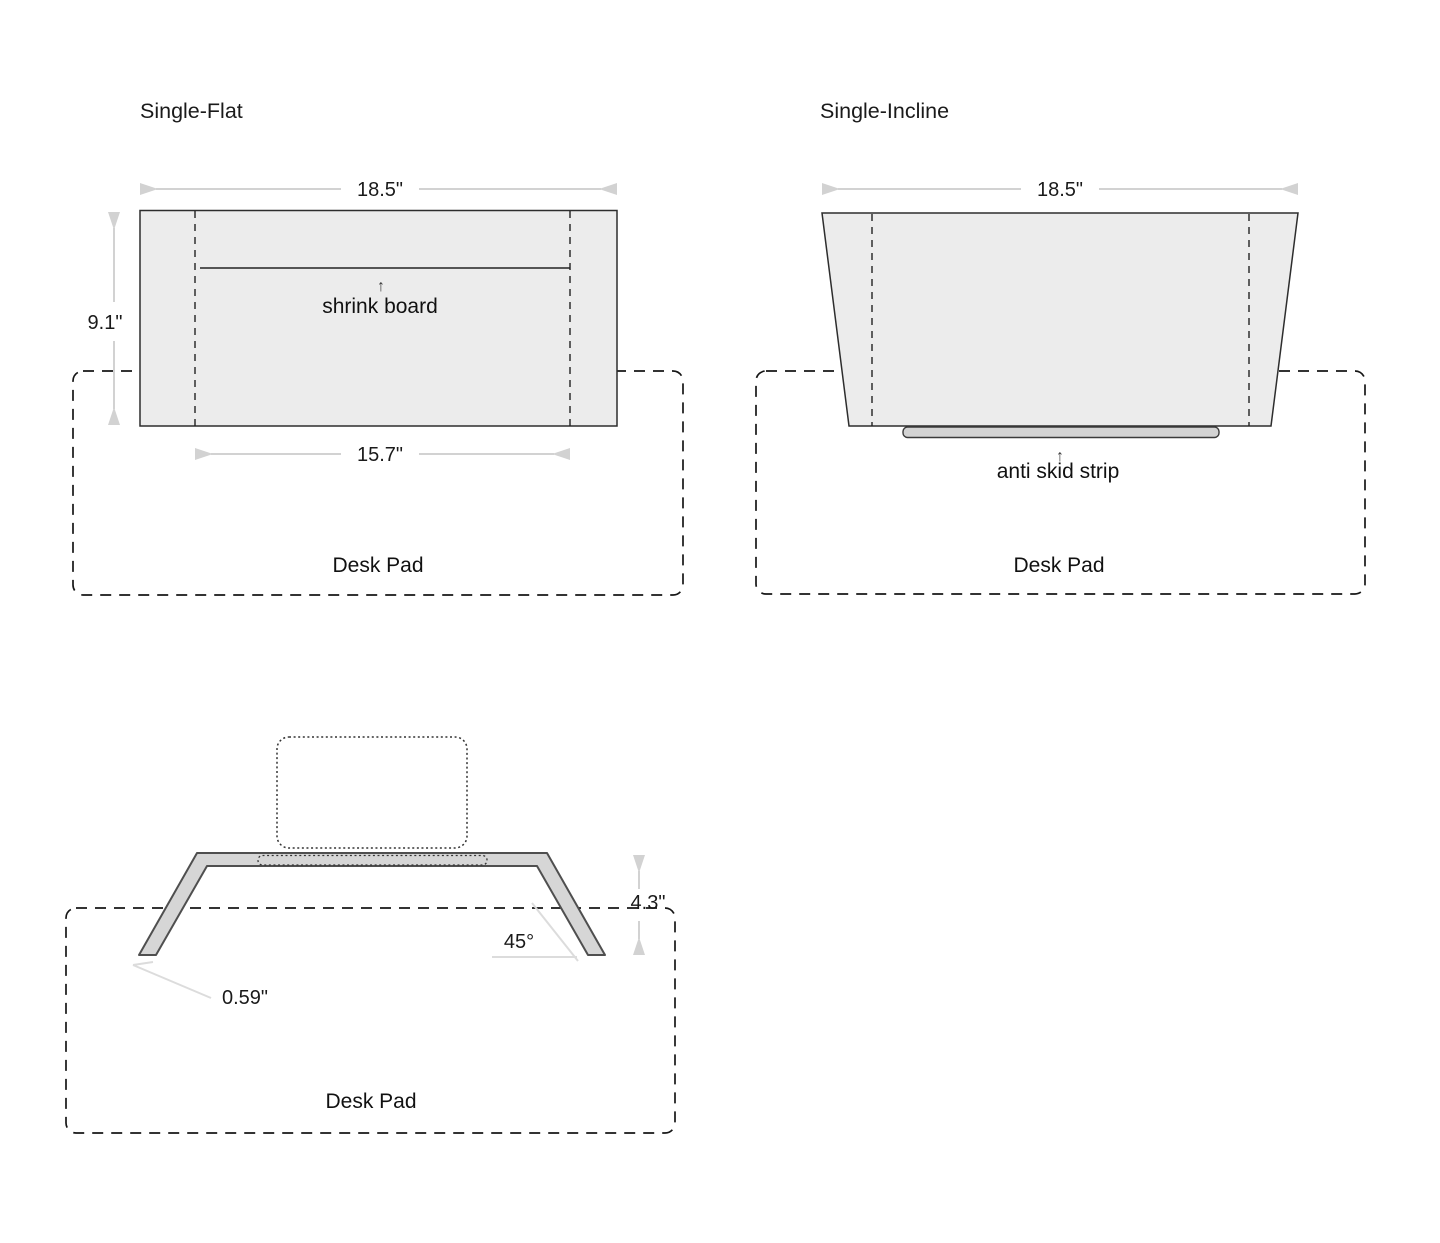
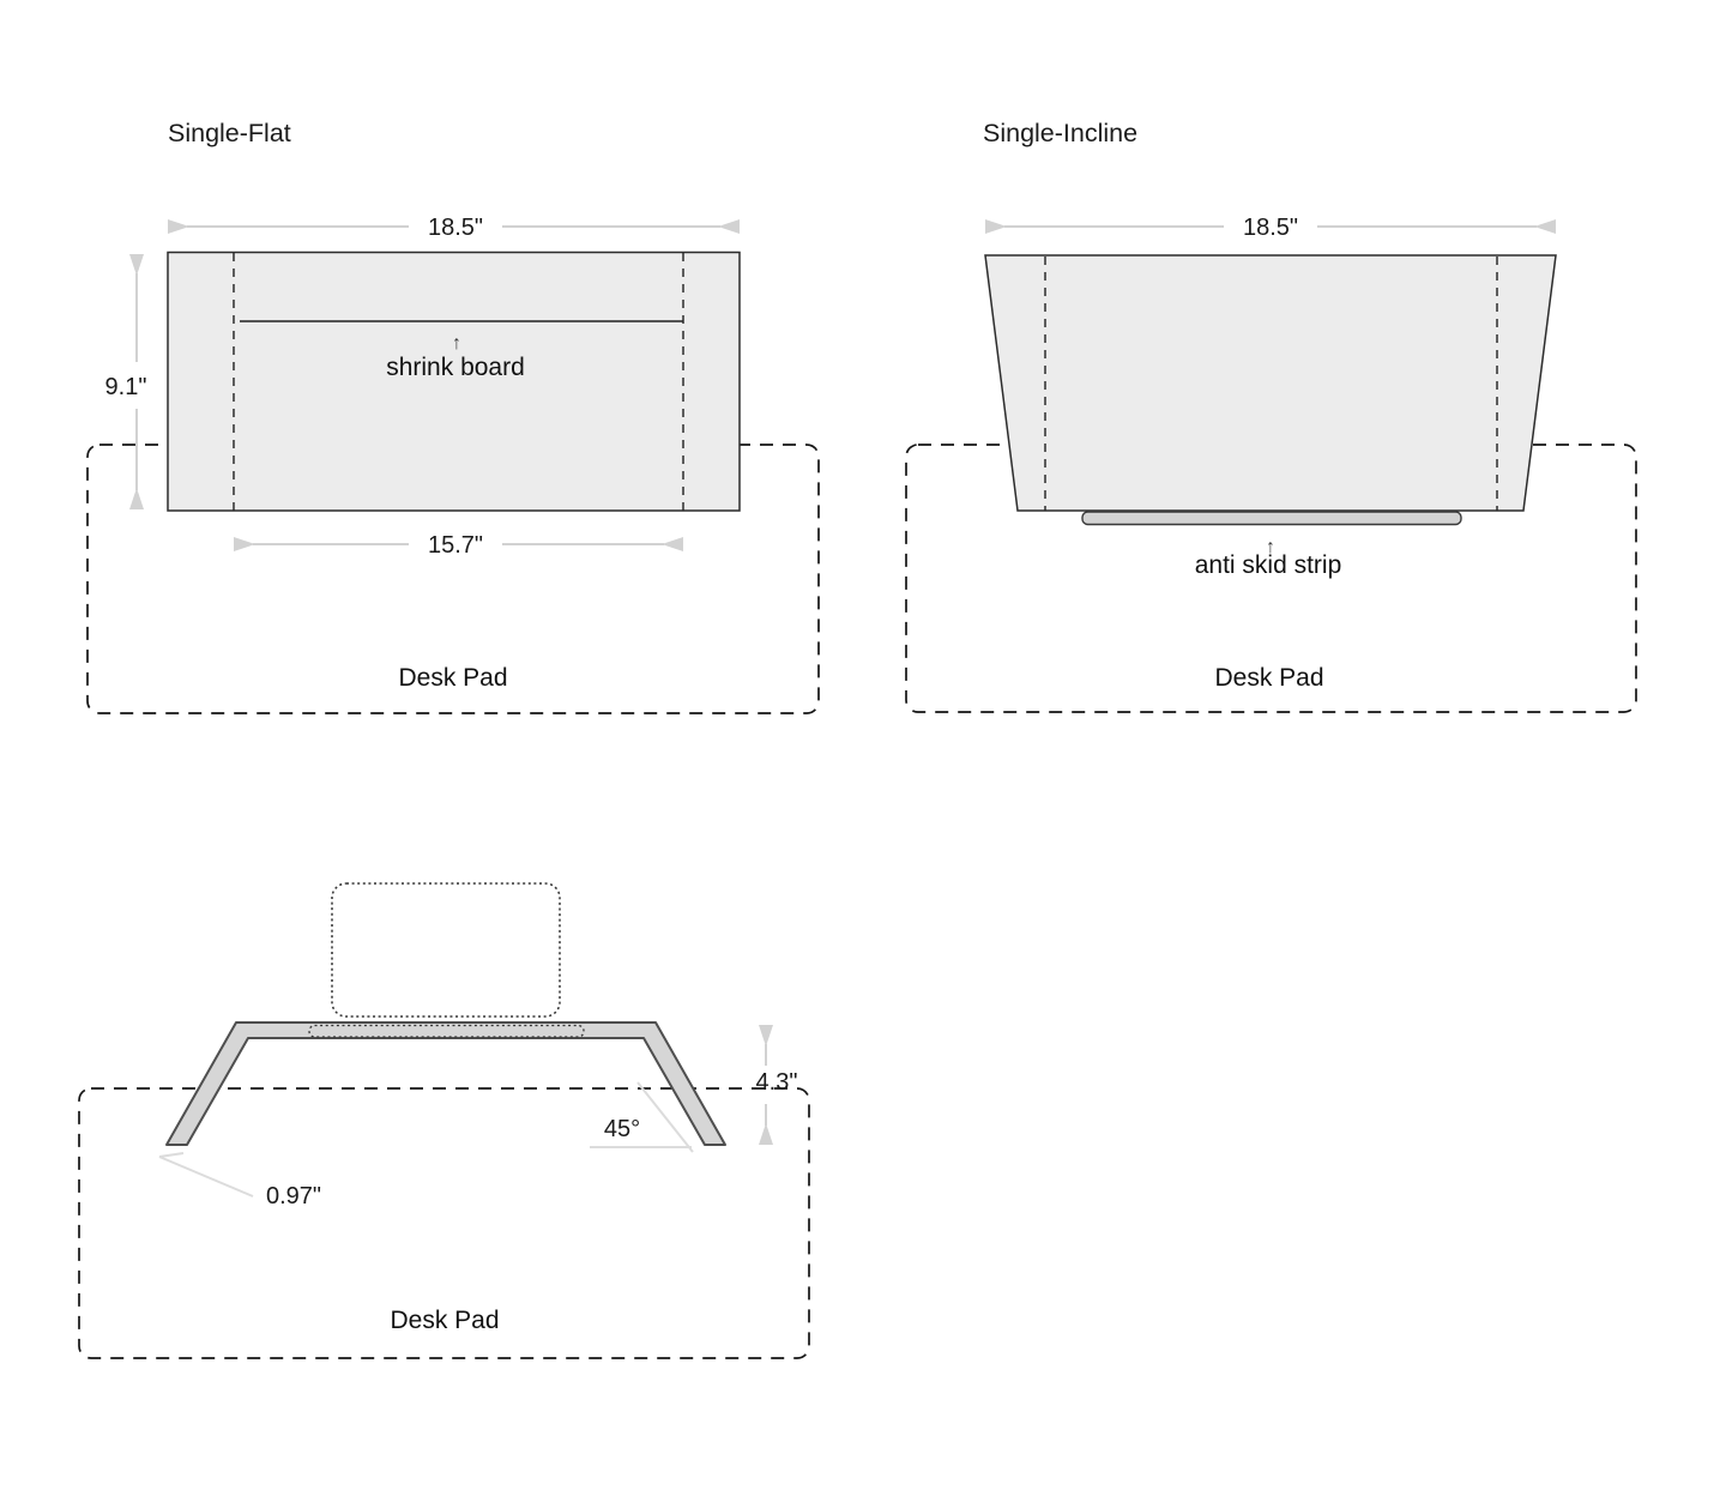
  Single-Flat
  Desk Pad
  ↑
  shrink board
  18.5"
  9.1"
  15.7"
  Single-Incline
  Desk Pad
  ↑
  anti skid strip
  18.5"
  Desk Pad
  4.3"
  45°
- 0.59"
+ 0.97"
